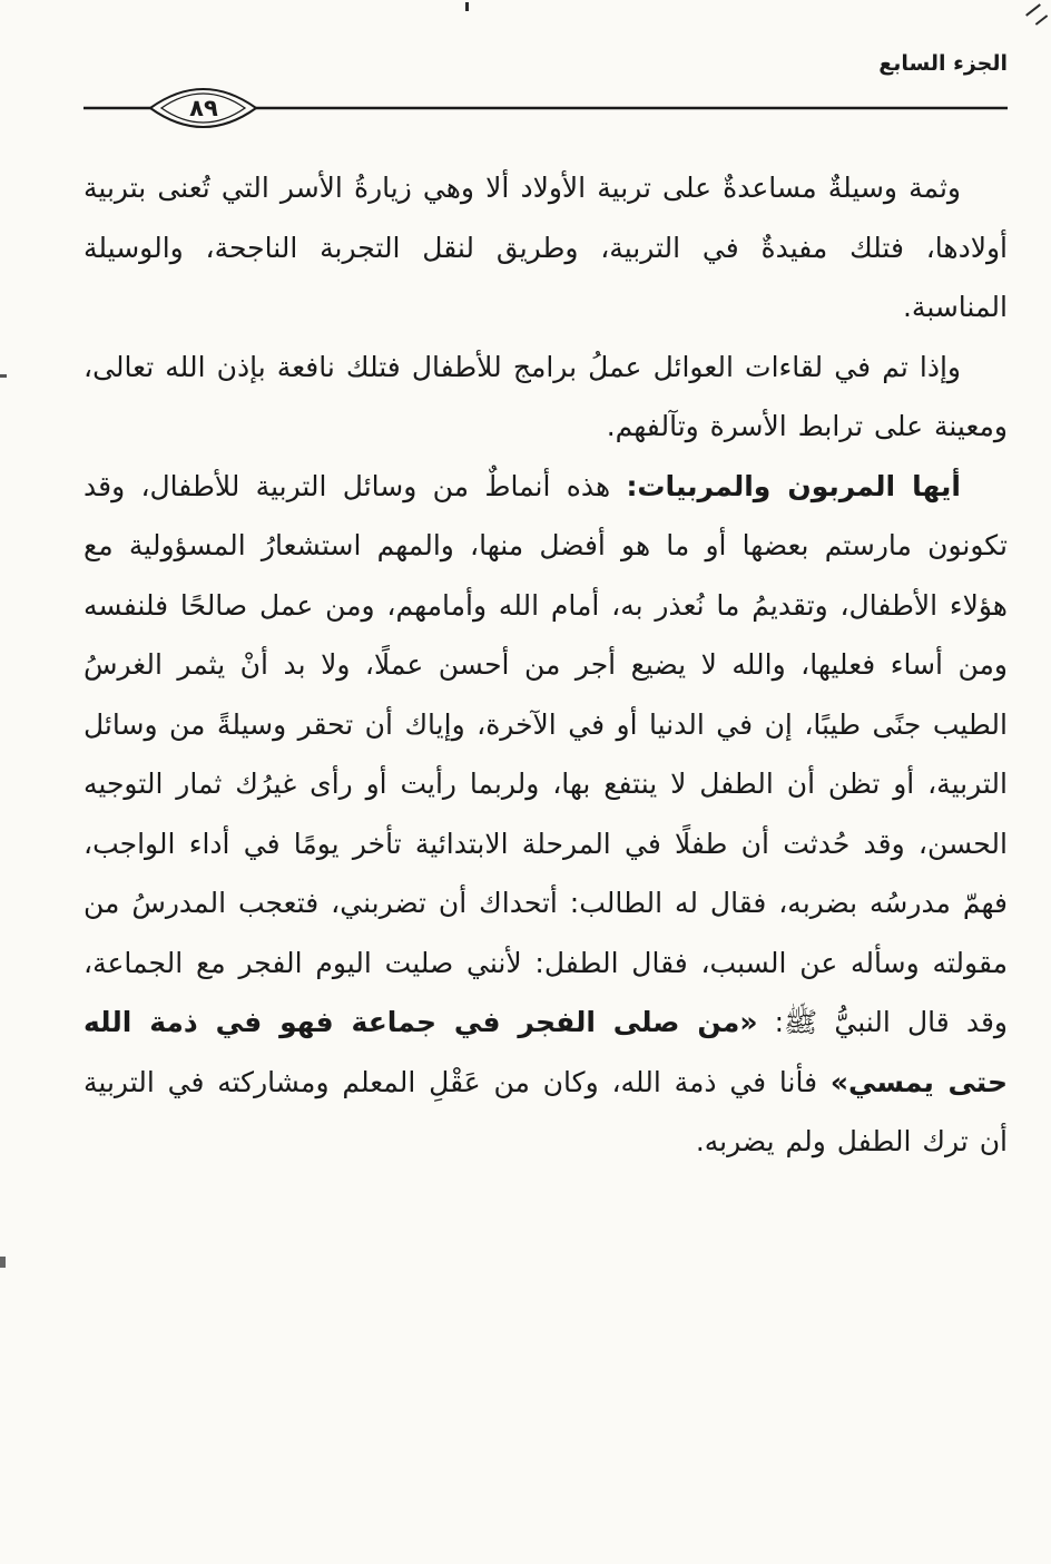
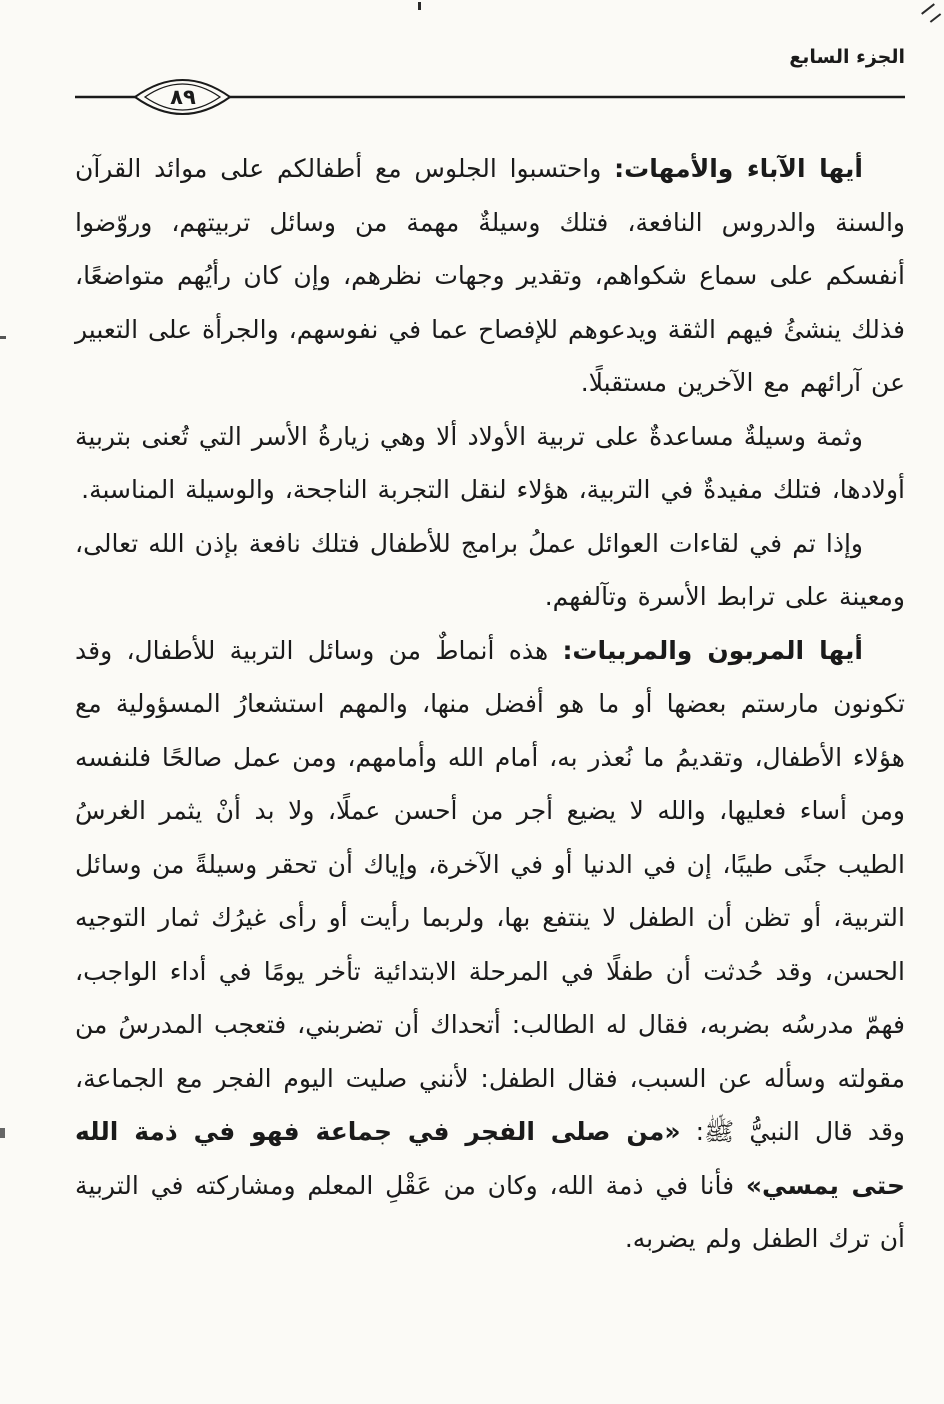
  الجزء السابع
  ٨٩
+ أيها الآباء والأمهات: واحتسبوا الجلوس مع أطفالكم على موائد القرآن والسنة والدروس النافعة، فتلك وسيلةٌ مهمة من وسائل تربيتهم، وروّضوا أنفسكم على سماع شكواهم، وتقدير وجهات نظرهم، وإن كان رأيُهم متواضعًا، فذلك ينشئُ فيهم الثقة ويدعوهم للإفصاح عما في نفوسهم، والجرأة على التعبير عن آرائهم مع الآخرين مستقبلًا.
- وثمة وسيلةٌ مساعدةٌ على تربية الأولاد ألا وهي زيارةُ الأسر التي تُعنى بتربية أولادها، فتلك مفيدةٌ في التربية، وطريق لنقل التجربة الناجحة، والوسيلة المناسبة.
+ وثمة وسيلةٌ مساعدةٌ على تربية الأولاد ألا وهي زيارةُ الأسر التي تُعنى بتربية أولادها، فتلك مفيدةٌ في التربية، هؤلاء لنقل التجربة الناجحة، والوسيلة المناسبة.
  وإذا تم في لقاءات العوائل عملُ برامج للأطفال فتلك نافعة بإذن الله تعالى، ومعينة على ترابط الأسرة وتآلفهم.
  أيها المربون والمربيات: هذه أنماطٌ من وسائل التربية للأطفال، وقد تكونون مارستم بعضها أو ما هو أفضل منها، والمهم استشعارُ المسؤولية مع هؤلاء الأطفال، وتقديمُ ما نُعذر به، أمام الله وأمامهم، ومن عمل صالحًا فلنفسه ومن أساء فعليها، والله لا يضيع أجر من أحسن عملًا، ولا بد أنْ يثمر الغرسُ الطيب جنًى طيبًا، إن في الدنيا أو في الآخرة، وإياك أن تحقر وسيلةً من وسائل التربية، أو تظن أن الطفل لا ينتفع بها، ولربما رأيت أو رأى غيرُك ثمار التوجيه الحسن، وقد حُدثت أن طفلًا في المرحلة الابتدائية تأخر يومًا في أداء الواجب، فهمّ مدرسُه بضربه، فقال له الطالب: أتحداك أن تضربني، فتعجب المدرسُ من مقولته وسأله عن السبب، فقال الطفل: لأنني صليت اليوم الفجر مع الجماعة، وقد قال النبيُّ ﷺ: «من صلى الفجر في جماعة فهو في ذمة الله حتى يمسي» فأنا في ذمة الله، وكان من عَقْلِ المعلم ومشاركته في التربية أن ترك الطفل ولم يضربه.
